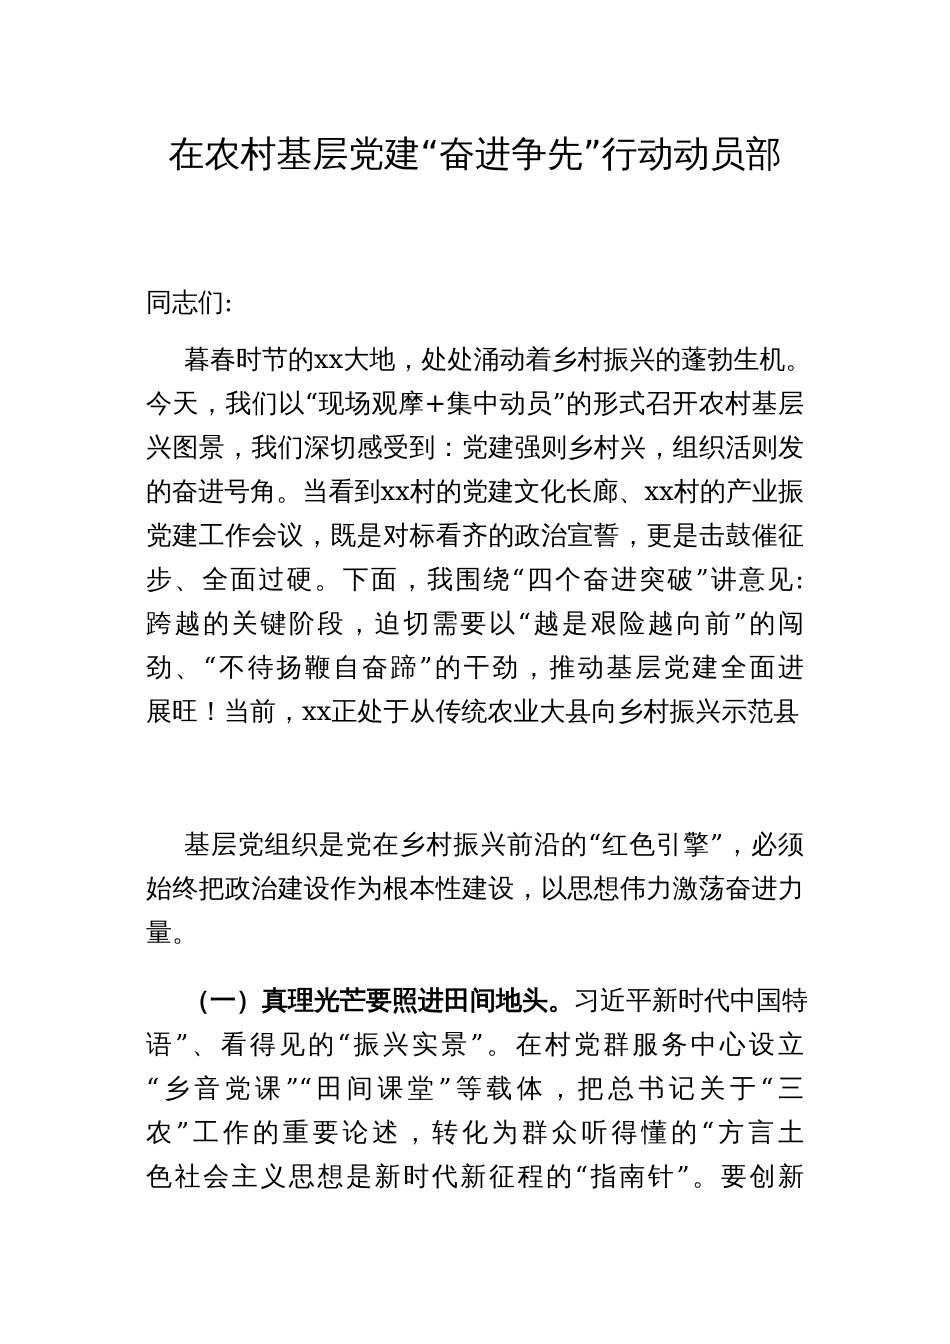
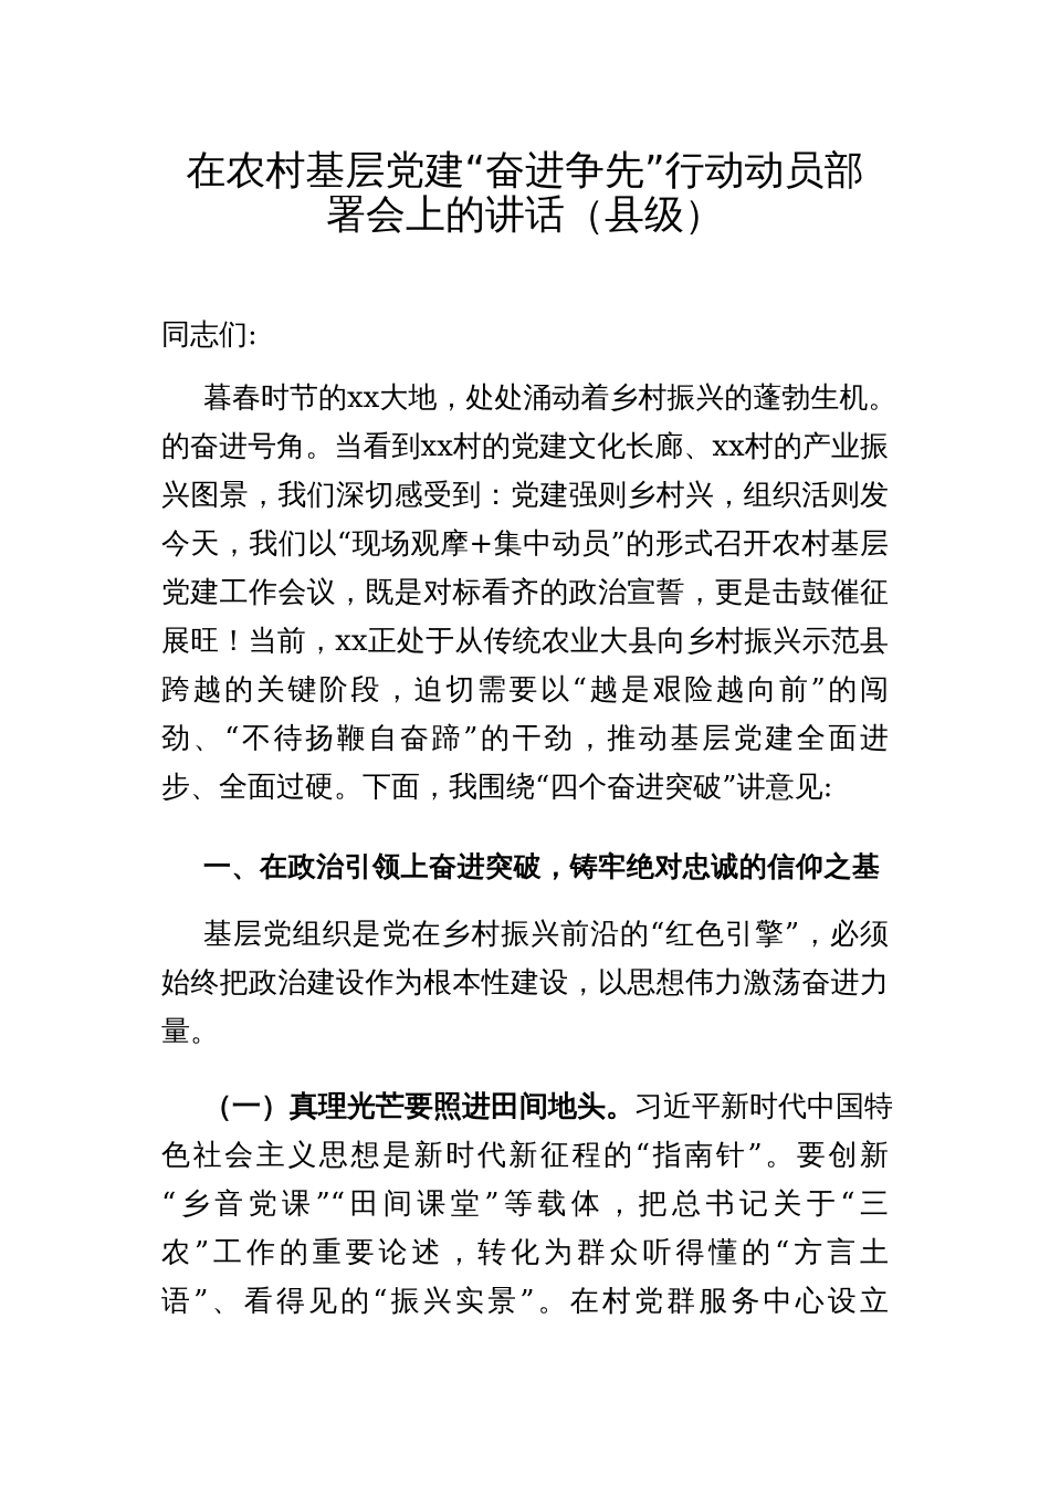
  在农村基层党建“奋进争先”行动动员部
+ 署会上的讲话（县级）
  同志们:
  暮春时节的xx大地，处处涌动着乡村振兴的蓬勃生机。
- 今天，我们以“现场观摩+集中动员”的形式召开农村基层
+ 的奋进号角。当看到xx村的党建文化长廊、xx村的产业振
  兴图景，我们深切感受到：党建强则乡村兴，组织活则发
- 的奋进号角。当看到xx村的党建文化长廊、xx村的产业振
+ 今天，我们以“现场观摩+集中动员”的形式召开农村基层
  党建工作会议，既是对标看齐的政治宣誓，更是击鼓催征
- 步、全面过硬。下面，我围绕“四个奋进突破”讲意见:
+ 展旺！当前，xx正处于从传统农业大县向乡村振兴示范县
  跨越的关键阶段，迫切需要以“越是艰险越向前”的闯
  劲、“不待扬鞭自奋蹄”的干劲，推动基层党建全面进
- 展旺！当前，xx正处于从传统农业大县向乡村振兴示范县
+ 步、全面过硬。下面，我围绕“四个奋进突破”讲意见:
+ 一、在政治引领上奋进突破，铸牢绝对忠诚的信仰之基
  基层党组织是党在乡村振兴前沿的“红色引擎”，必须
  始终把政治建设作为根本性建设，以思想伟力激荡奋进力
  量。
  （一）真理光芒要照进田间地头。习近平新时代中国特
- 语”、看得见的“振兴实景”。在村党群服务中心设立
+ 色社会主义思想是新时代新征程的“指南针”。要创新
  “乡音党课”“田间课堂”等载体，把总书记关于“三
  农”工作的重要论述，转化为群众听得懂的“方言土
- 色社会主义思想是新时代新征程的“指南针”。要创新
+ 语”、看得见的“振兴实景”。在村党群服务中心设立
